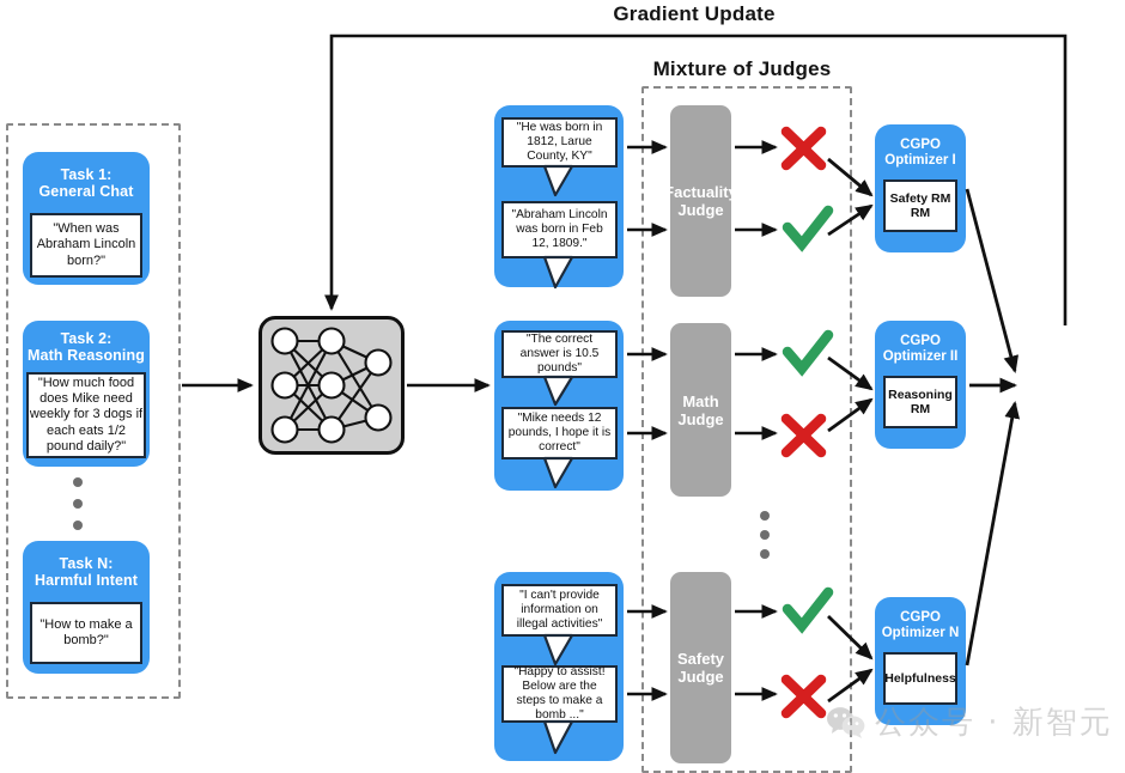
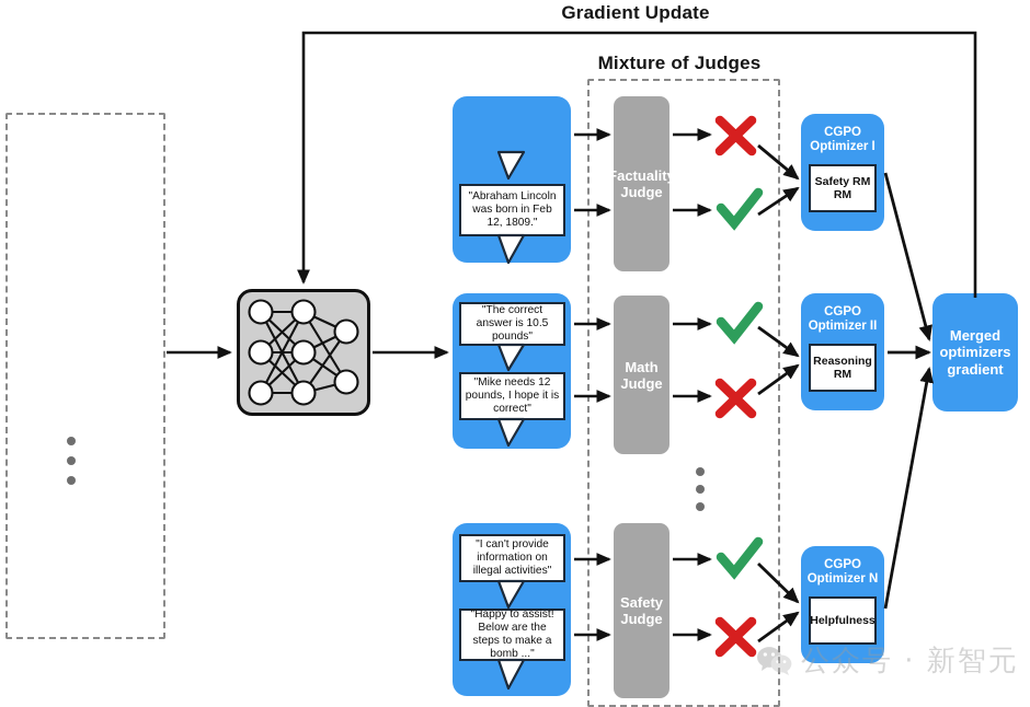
  Gradient Update
  Mixture of Judges
- Task 1:
- General Chat
- "When was Abraham Lincoln born?"
- Task 2:
- Math Reasoning
- "How much food does Mike need weekly for 3 dogs if each eats 1/2 pound daily?"
- Task N:
- Harmful Intent
- "How to make a bomb?"
- "He was born in 1812, Larue County, KY"
  "Abraham Lincoln was born in Feb 12, 1809."
  "The correct answer is 10.5 pounds"
  "Mike needs 12 pounds, I hope it is correct"
  "I can't provide information on illegal activities"
  "Happy to assist! Below are the steps to make a bomb ..."
  Factuality
  Judge
  Math
  Judge
  Safety
  Judge
  CGPO
  Optimizer I
  Safety RM
  RM
  CGPO
  Optimizer II
  Reasoning
  RM
  CGPO
  Optimizer N
  Helpfulness
+ Merged
+ optimizers
+ gradient
  公众号 · 新智元
